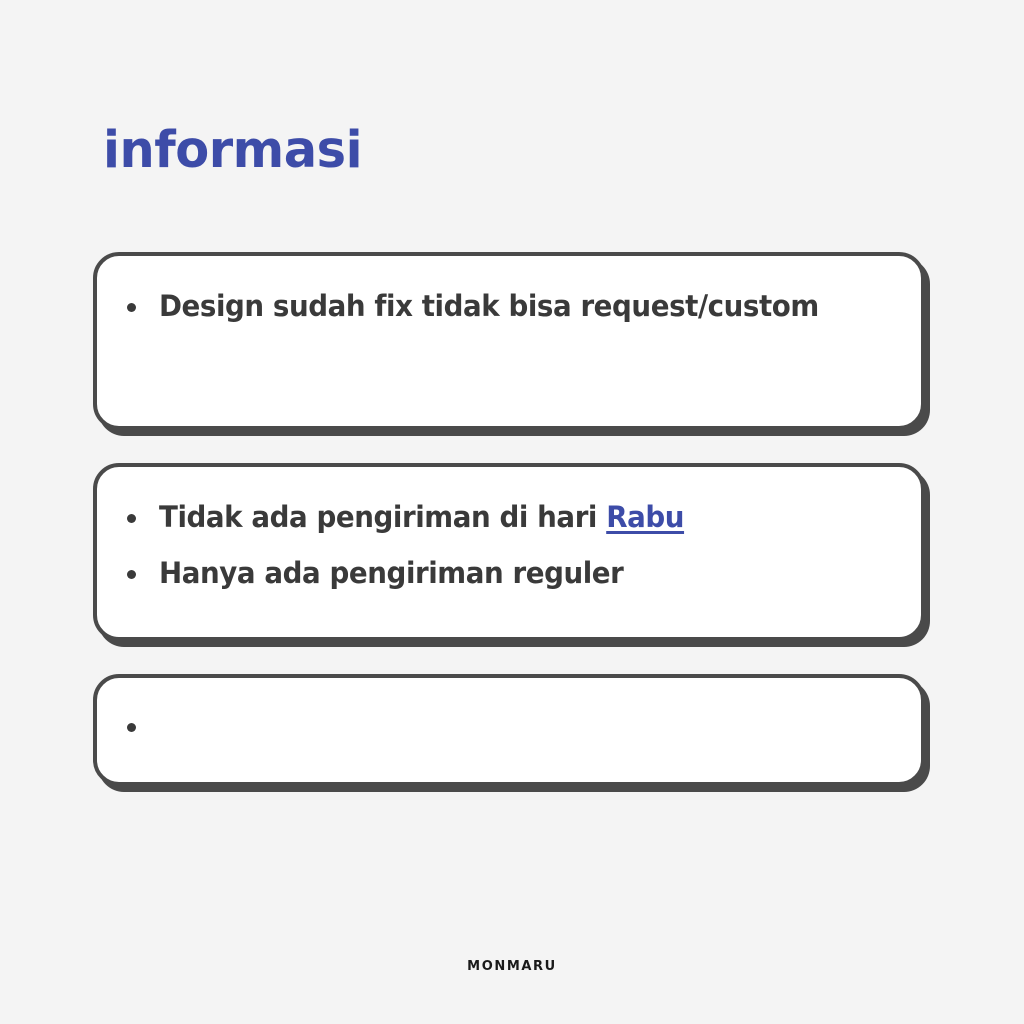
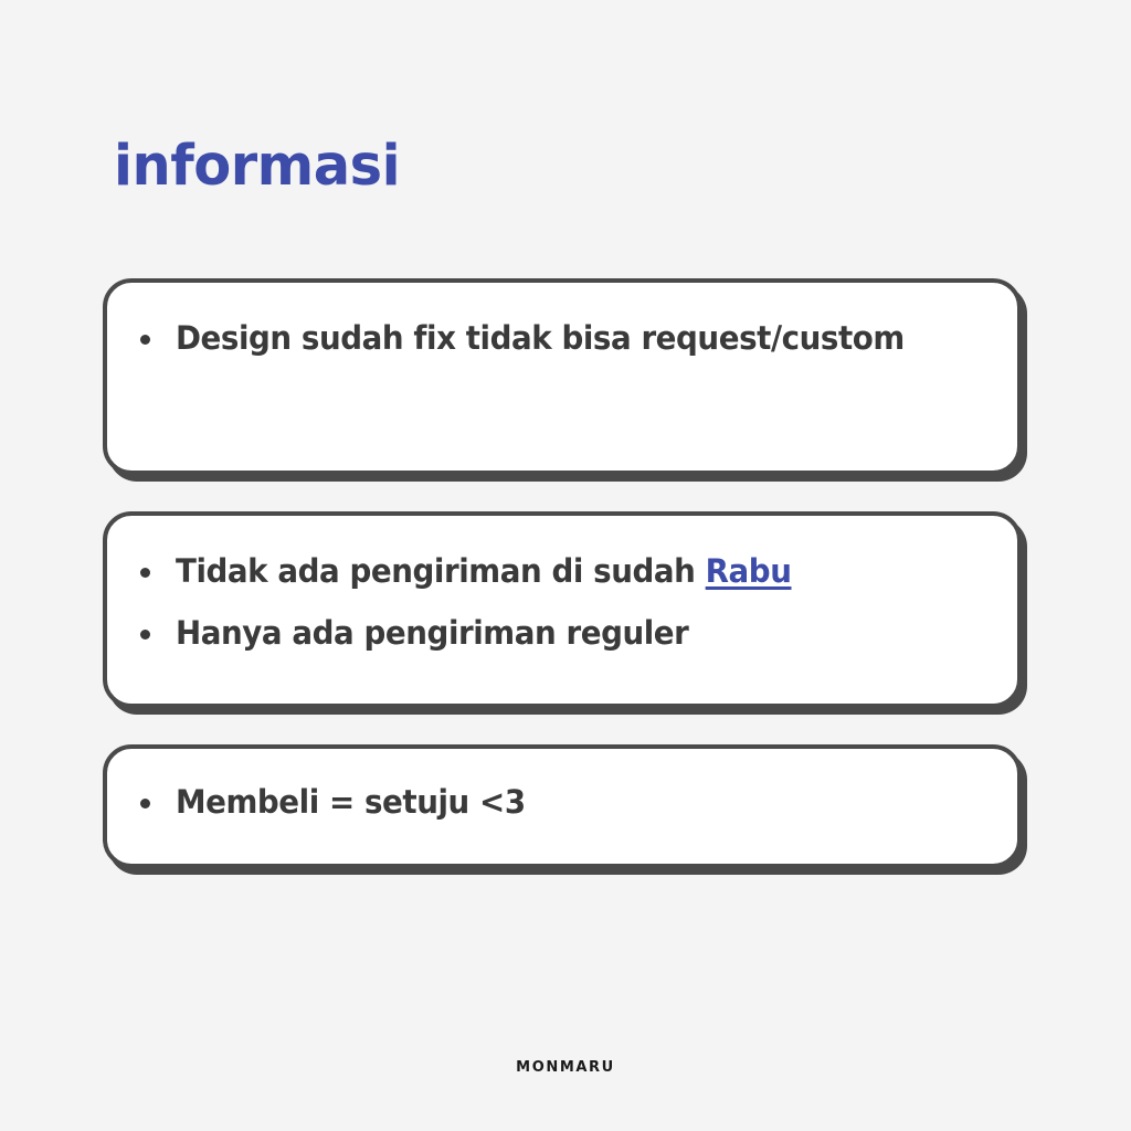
  informasi
  Design sudah fix tidak bisa request/custom
- Tidak ada pengiriman di hari Rabu
+ Tidak ada pengiriman di sudah Rabu
  Hanya ada pengiriman reguler
+ Membeli = setuju <3
  monmaru
